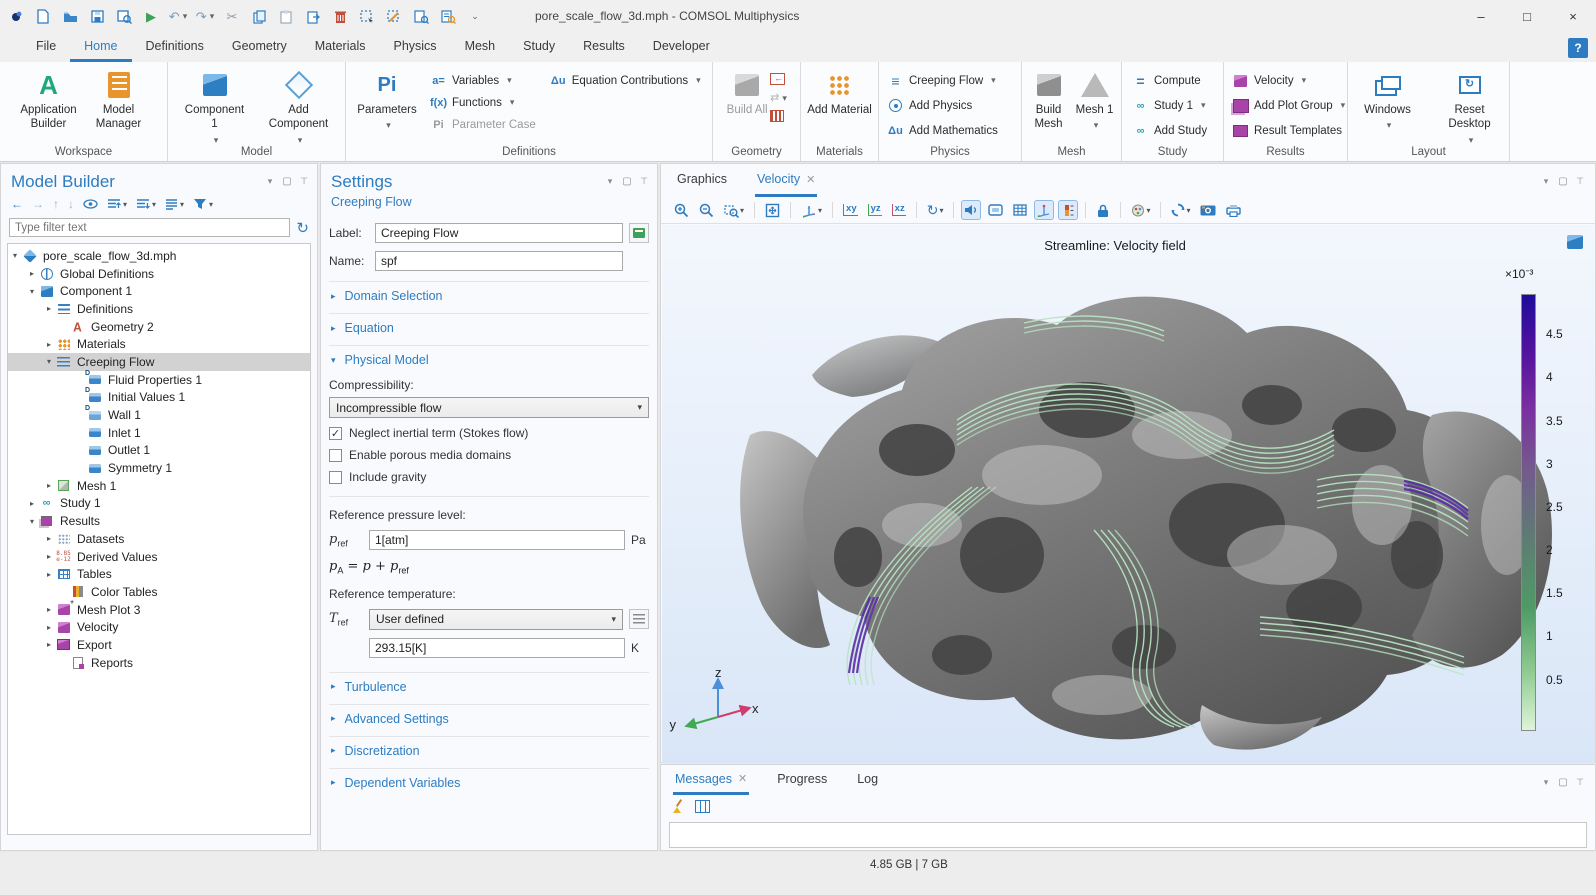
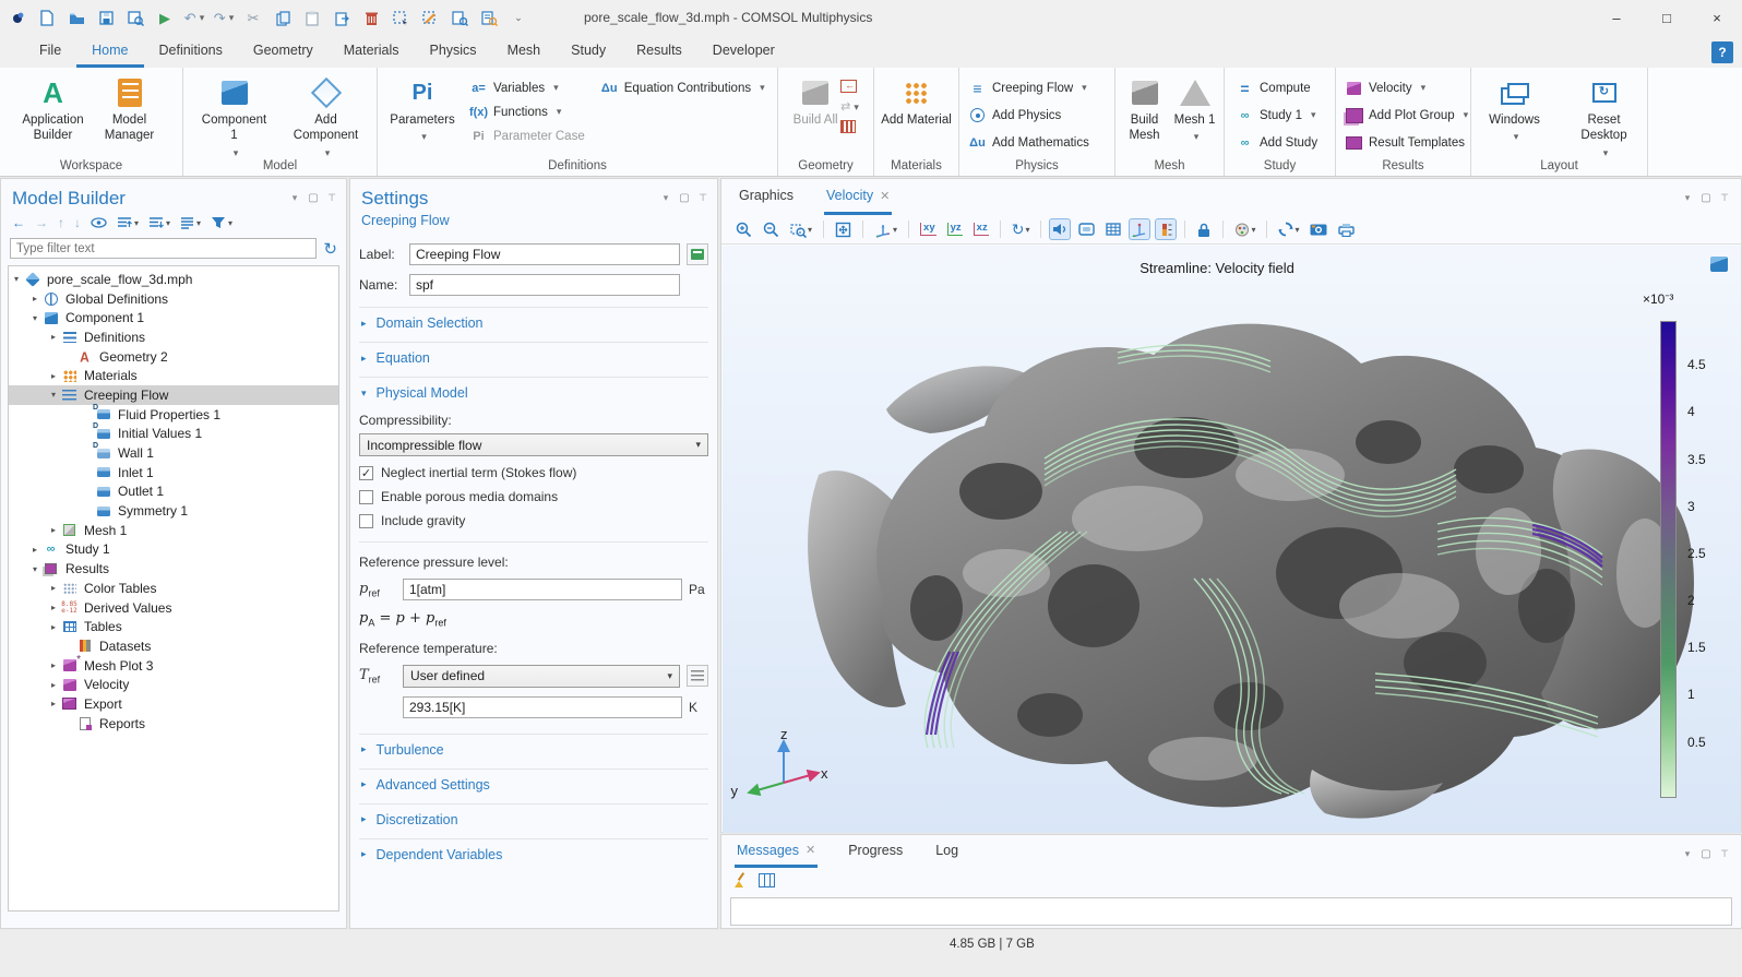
  ▶
  ↶
  ↷
  ✂
  ⌄
  pore_scale_flow_3d.mph - COMSOL Multiphysics
  –
  □
  ×
  File
  Home
  Definitions
  Geometry
  Materials
  Physics
  Mesh
  Study
  Results
  Developer
  ?
  A
  Application Builder
  Model Manager
  Workspace
  Component 1
  Add Component
  Model
  Pi
  Parameters
  a=
  Variables
  f(x)
  Functions
  Pi
  Parameter Case
  Δu
  Equation Contributions
  Definitions
  Build All
  ⇄
  Geometry
  Add Material
  Materials
  ≡
  Creeping Flow
  Add Physics
  Δu
  Add Mathematics
  Physics
  Build Mesh
  Mesh 1
  Mesh
  =
  Compute
  ∞
  Study 1
  ∞
  Add Study
  Study
  Velocity
  Add Plot Group
  Result Templates
  Results
  Windows
  ↻
  Reset Desktop
  Layout
  Model Builder
  ▾
  ▢
  ⊤
  ←
  →
  ↑
  ↓
  ▾
  ▾
  ▾
  ▾
  Type filter text
  ↻
  ▾
  pore_scale_flow_3d.mph
  ▸
  Global Definitions
  ▾
  Component 1
  ▸
  Definitions
  A
  Geometry 2
  ▸
  Materials
  ▾
  Creeping Flow
  Fluid Properties 1
  Initial Values 1
  Wall 1
  Inlet 1
  Outlet 1
  Symmetry 1
  ▸
  Mesh 1
  ▸
  ∞
  Study 1
  ▾
  Results
  ▸
- Datasets
+ Color Tables
  ▸
  Derived Values
  ▸
  Tables
- Color Tables
+ Datasets
  ▸
  Mesh Plot 3
  ▸
  Velocity
  ▸
  Export
  Reports
  Settings
  Creeping Flow
  ▾
  ▢
  ⊤
  Label:
  Creeping Flow
  Name:
  spf
  ▸
  Domain Selection
  ▸
  Equation
  ▾
  Physical Model
  Compressibility:
  Incompressible flow
  ✓
  Neglect inertial term (Stokes flow)
  Enable porous media domains
  Include gravity
  Reference pressure level:
  pref
  1[atm]
  Pa
  pA = p + pref
  Reference temperature:
  Tref
  User defined
  293.15[K]
  K
  ▸
  Turbulence
  ▸
  Advanced Settings
  ▸
  Discretization
  ▸
  Dependent Variables
  Graphics
  Velocity
  ✕
  ▾
  ▢
  ⊤
  ▾
  ▾
  xy
  yz
  xz
  ↻
  ▾
  ▾
  ▾
  z
  x
  y
  Streamline: Velocity field
  ×10⁻³
  4.5
  4
  3.5
  3
  2.5
  2
  1.5
  1
  0.5
  Messages
  ✕
  Progress
  Log
  ▾
  ▢
  ⊤
  4.85 GB | 7 GB
